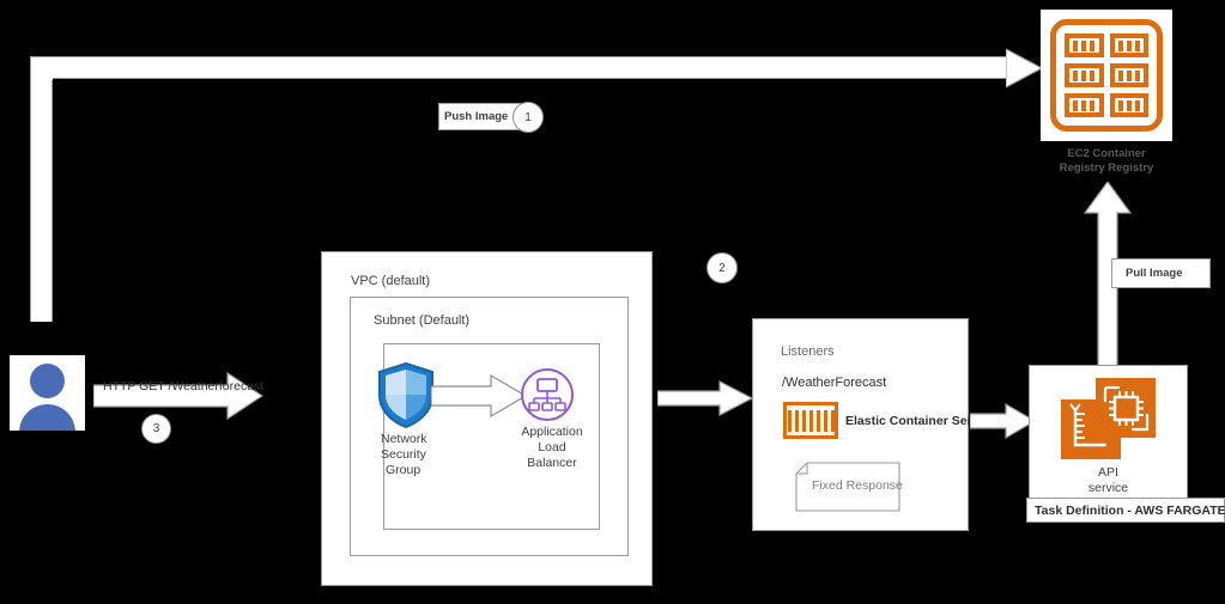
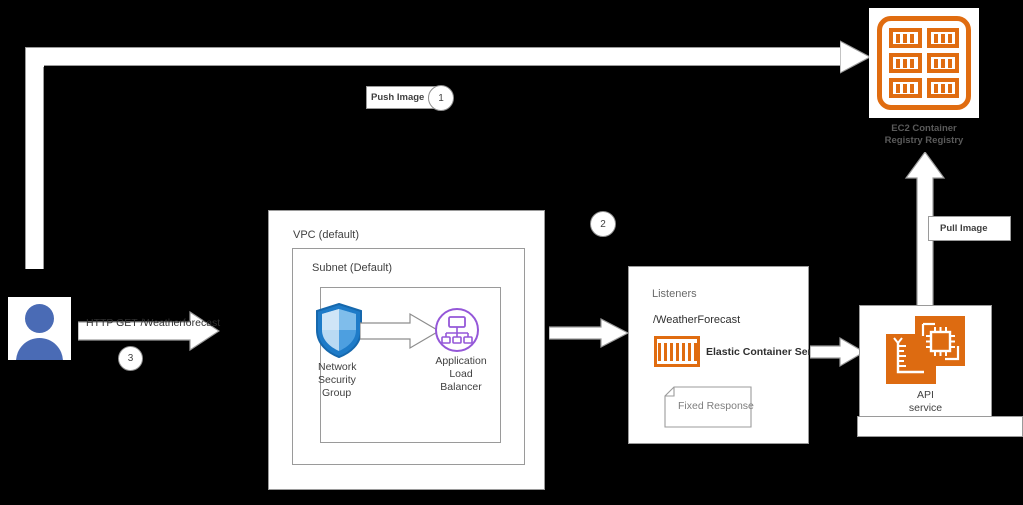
  Push Image
  1
  EC2 Container
  Registry Registry
  Pull Image
  HTTP GET /Weatherforecast
  3
  VPC (default)
  Subnet (Default)
  Network
  Security
  Group
  Application
  Load
  Balancer
  2
  Listeners
  /WeatherForecast
  Elastic Container Se
  Fixed Response
  API
  service
- Task Definition - AWS FARGATE
